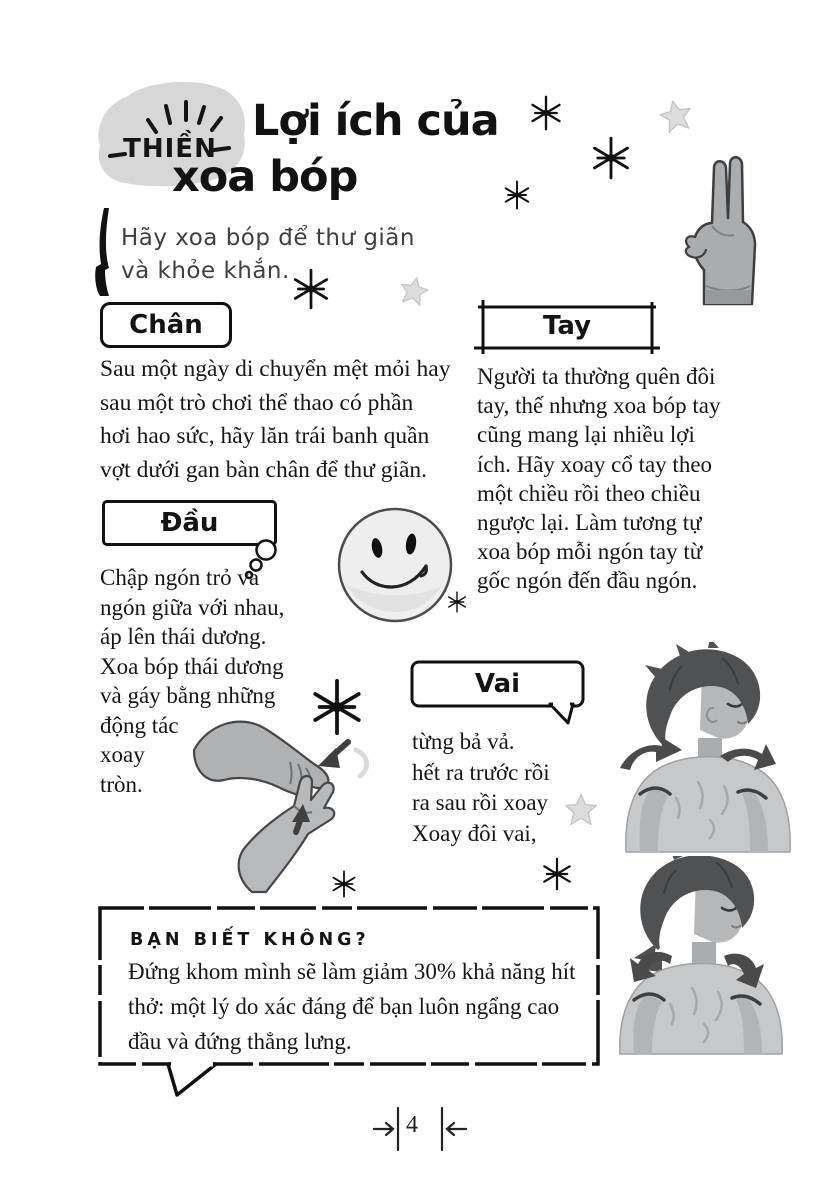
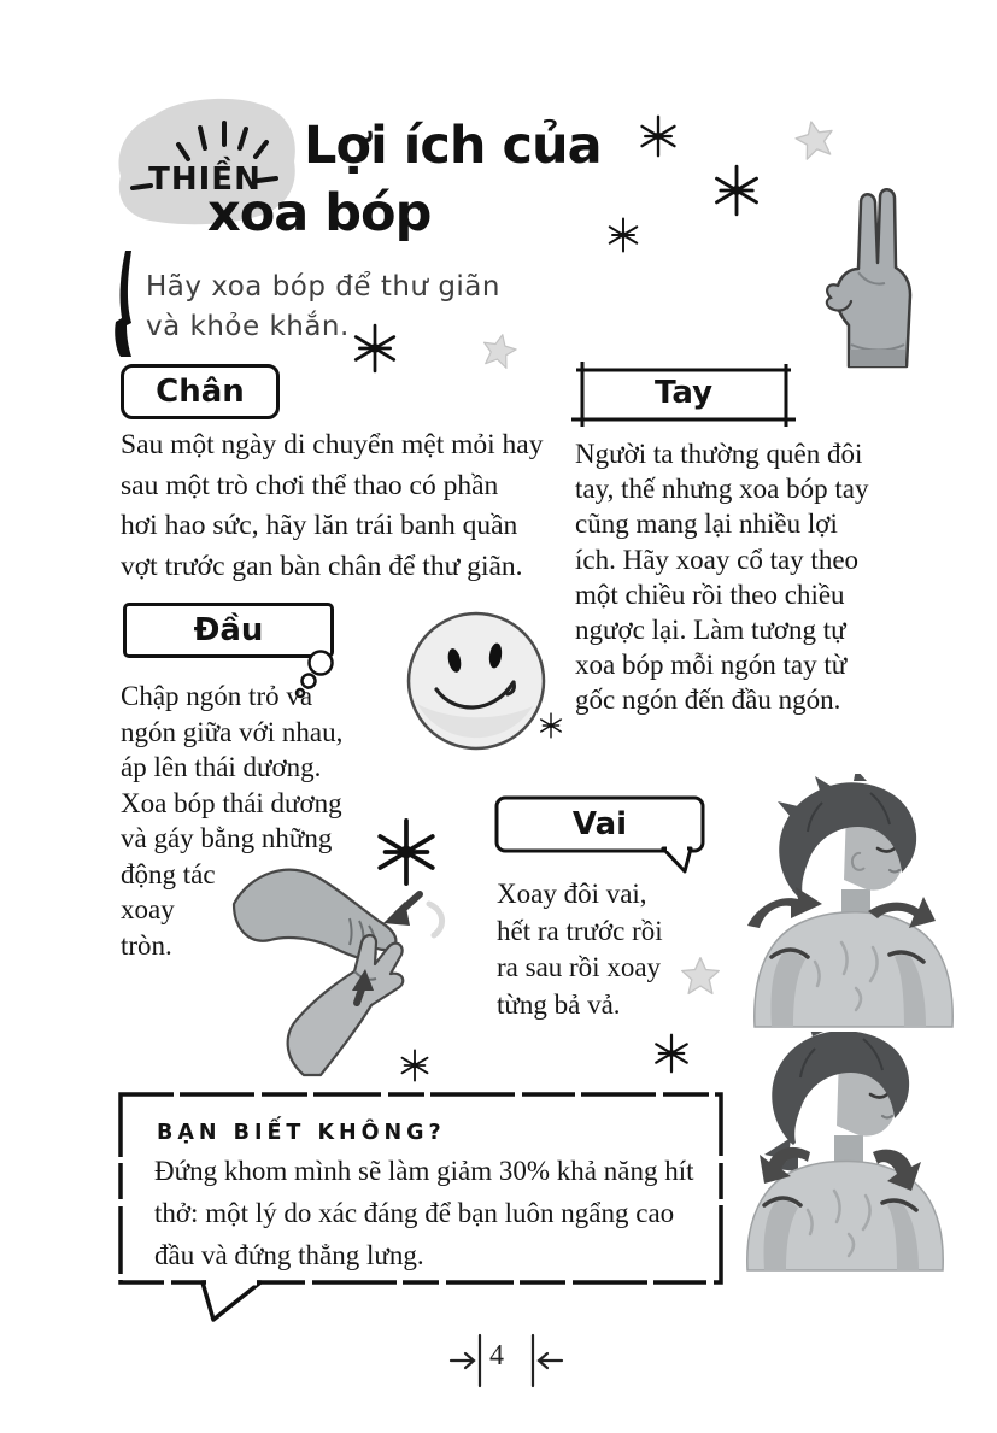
  THIỀN
  Lợi ích của
  xoa bóp
  Hãy xoa bóp để thư giãn
  và khỏe khắn.
  Chân
  Sau một ngày di chuyển mệt mỏi hay
  sau một trò chơi thể thao có phần
  hơi hao sức, hãy lăn trái banh quần
- vợt dưới gan bàn chân để thư giãn.
+ vợt trước gan bàn chân để thư giãn.
  Tay
  Người ta thường quên đôi
  tay, thế nhưng xoa bóp tay
  cũng mang lại nhiều lợi
  ích. Hãy xoay cổ tay theo
  một chiều rồi theo chiều
  ngược lại. Làm tương tự
  xoa bóp mỗi ngón tay từ
  gốc ngón đến đầu ngón.
  Đầu
  Chập ngón trỏ và
  ngón giữa với nhau,
  áp lên thái dương.
  Xoa bóp thái dương
  và gáy bằng những
  động tác
  xoay
  tròn.
  Vai
- từng bả vả.
+ Xoay đôi vai,
  hết ra trước rồi
  ra sau rồi xoay
- Xoay đôi vai,
+ từng bả vả.
  BẠN BIẾT KHÔNG?
  Đứng khom mình sẽ làm giảm 30% khả năng hít
  thở: một lý do xác đáng để bạn luôn ngẩng cao
  đầu và đứng thẳng lưng.
  4
